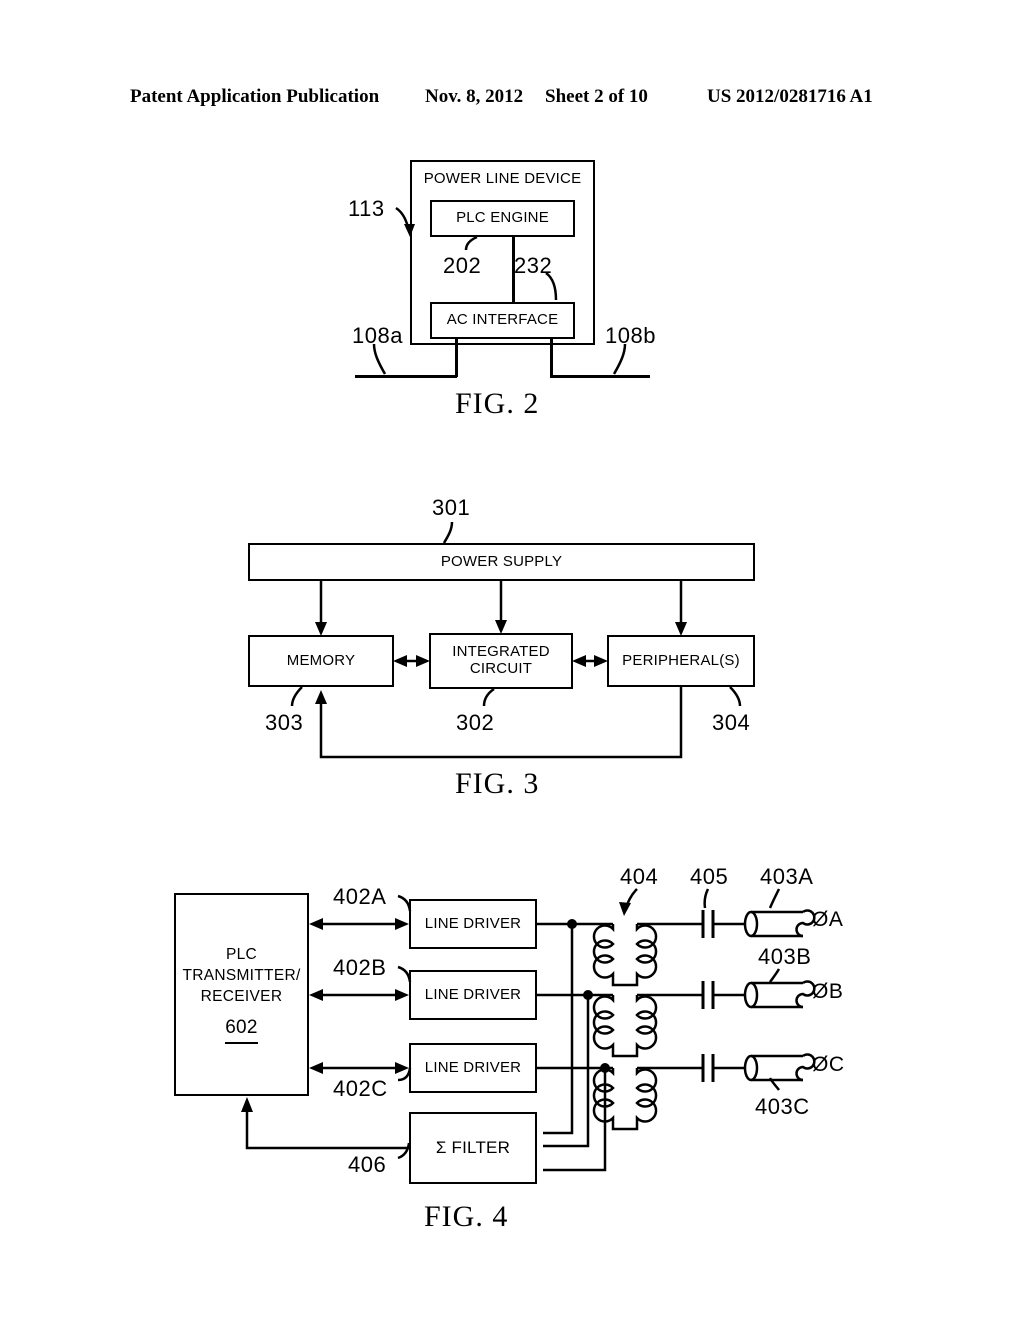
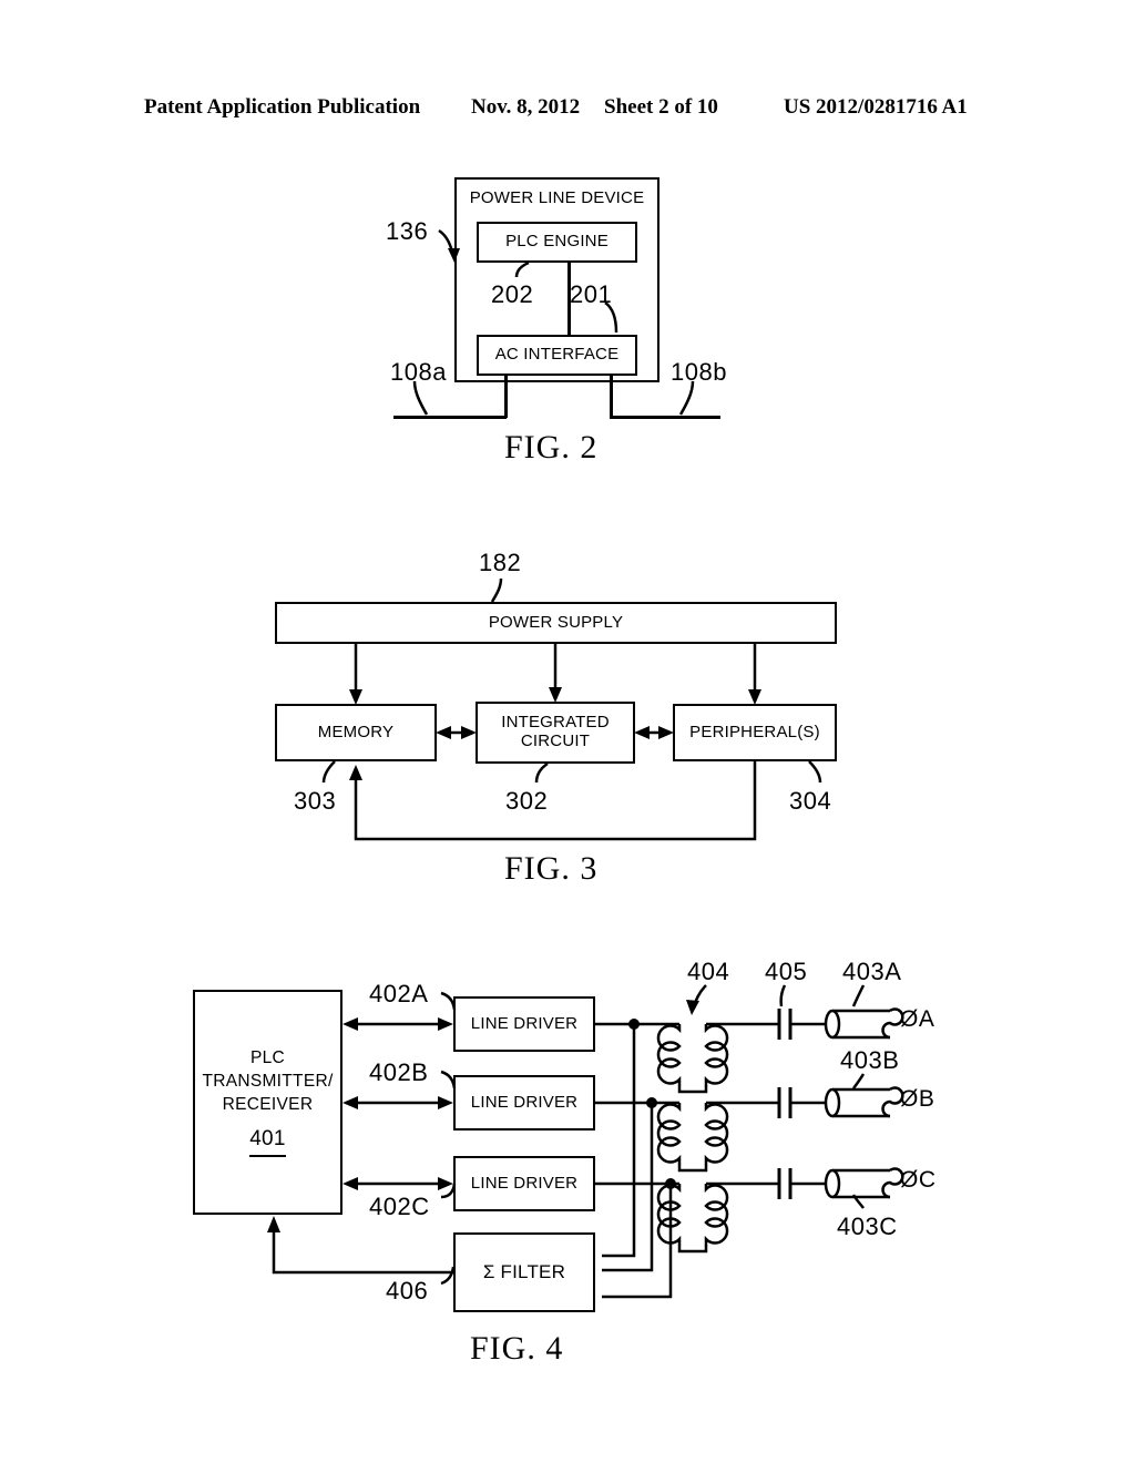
  Patent Application Publication
  Nov. 8, 2012
  Sheet 2 of 10
  US 2012/0281716 A1
  POWER LINE DEVICE
  PLC ENGINE
  AC INTERFACE
- 113
+ 136
  202
- 232
+ 201
  108a
  108b
  FIG. 2
  POWER SUPPLY
  MEMORY
  INTEGRATED
  CIRCUIT
  PERIPHERAL(S)
- 301
+ 182
  303
  302
  304
  FIG. 3
  PLC
  TRANSMITTER/
  RECEIVER
- 602
+ 401
  LINE DRIVER
  LINE DRIVER
  LINE DRIVER
  Σ FILTER
  402A
  402B
  402C
  406
  404
  405
  403A
  403B
  403C
  ØA
  ØB
  ØC
  FIG. 4
